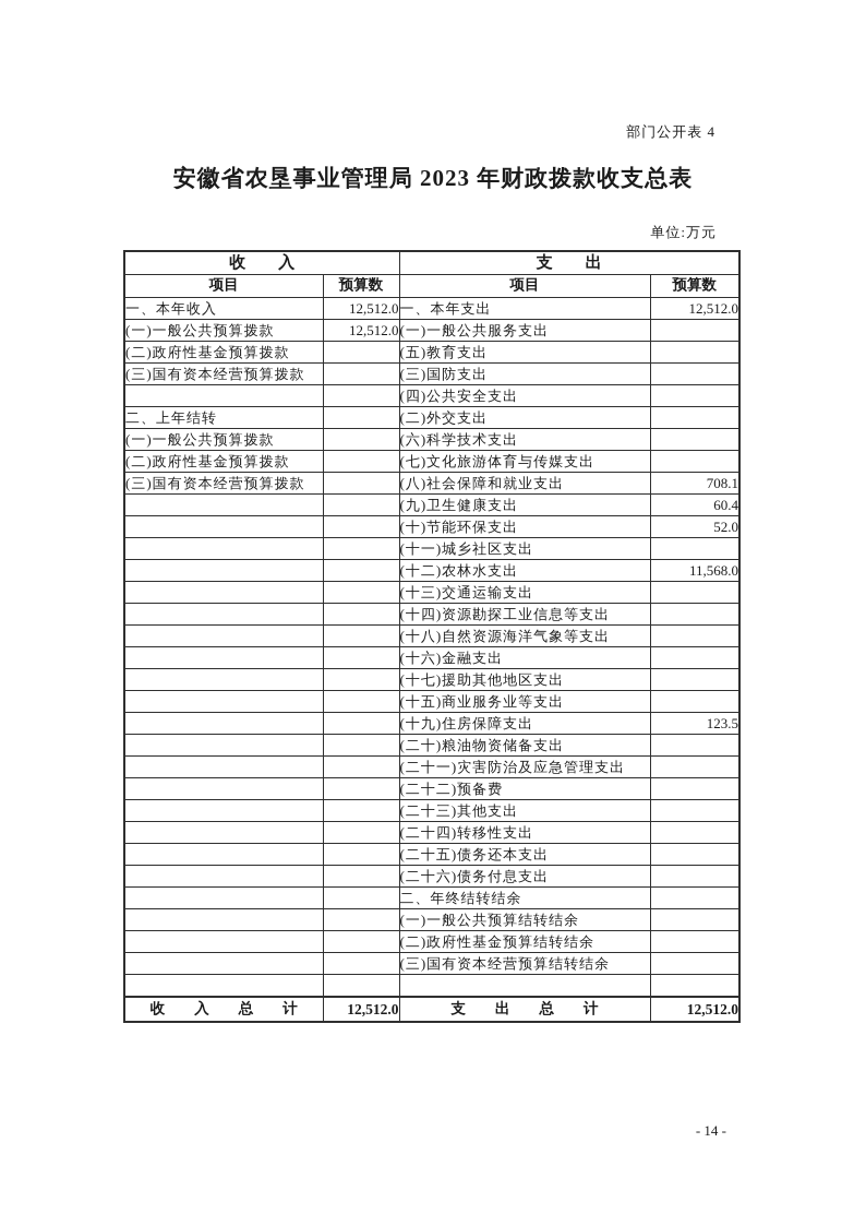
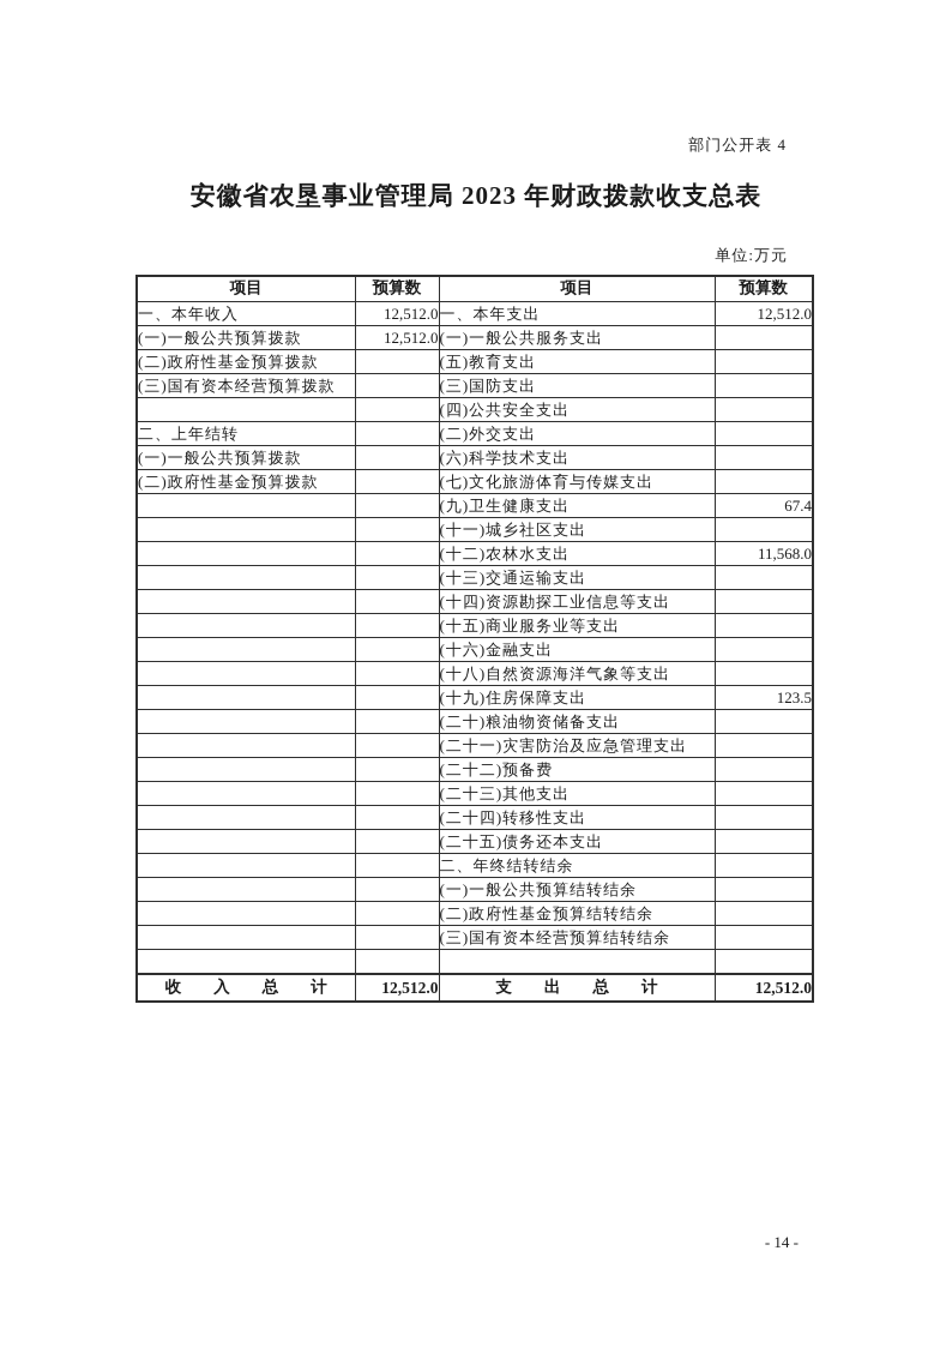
  部门公开表 4
  安徽省农垦事业管理局 2023 年财政拨款收支总表
  单位:万元
- 收 入	支 出
  项目	预算数	项目	预算数
  一、本年收入	12,512.0	一、本年支出	12,512.0
  (一)一般公共预算拨款	12,512.0	(一)一般公共服务支出
  (二)政府性基金预算拨款		(五)教育支出
  (三)国有资本经营预算拨款		(三)国防支出
  		(四)公共安全支出
  二、上年结转		(二)外交支出
  (一)一般公共预算拨款		(六)科学技术支出
  (二)政府性基金预算拨款		(七)文化旅游体育与传媒支出
- (三)国有资本经营预算拨款		(八)社会保障和就业支出	708.1
- 		(九)卫生健康支出	60.4
+ 		(九)卫生健康支出	67.4
- 		(十)节能环保支出	52.0
  		(十一)城乡社区支出
  		(十二)农林水支出	11,568.0
  		(十三)交通运输支出
  		(十四)资源勘探工业信息等支出
- 		(十八)自然资源海洋气象等支出
+ 		(十五)商业服务业等支出
  		(十六)金融支出
- 		(十七)援助其他地区支出
- 		(十五)商业服务业等支出
+ 		(十八)自然资源海洋气象等支出
  		(十九)住房保障支出	123.5
  		(二十)粮油物资储备支出
  		(二十一)灾害防治及应急管理支出
  		(二十二)预备费
  		(二十三)其他支出
  		(二十四)转移性支出
  		(二十五)债务还本支出
- 		(二十六)债务付息支出
  		二、年终结转结余
  		(一)一般公共预算结转结余
  		(二)政府性基金预算结转结余
  		(三)国有资本经营预算结转结余
  收 入 总 计	12,512.0	支 出 总 计	12,512.0
  - 14 -
